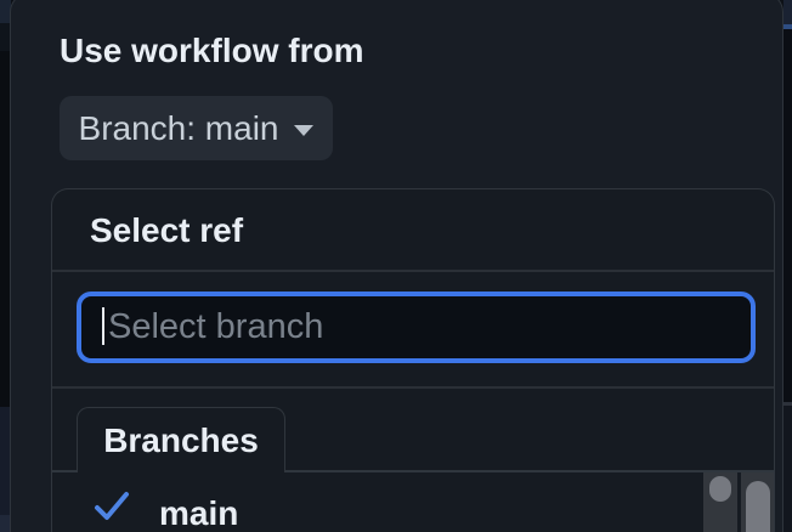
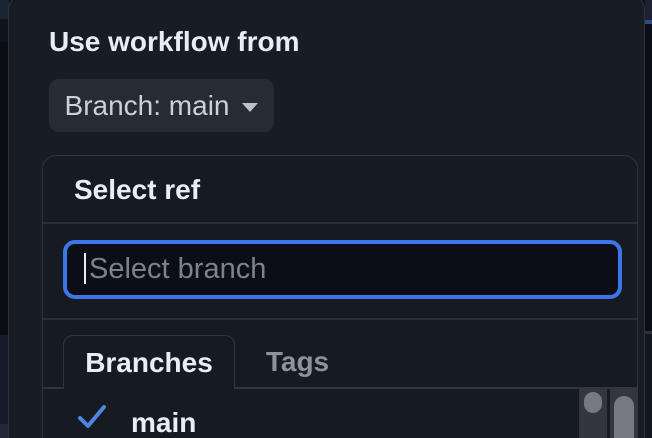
  Use workflow from
  Branch: main
  Select ref
  Select branch
  Branches
+ Tags
  main
